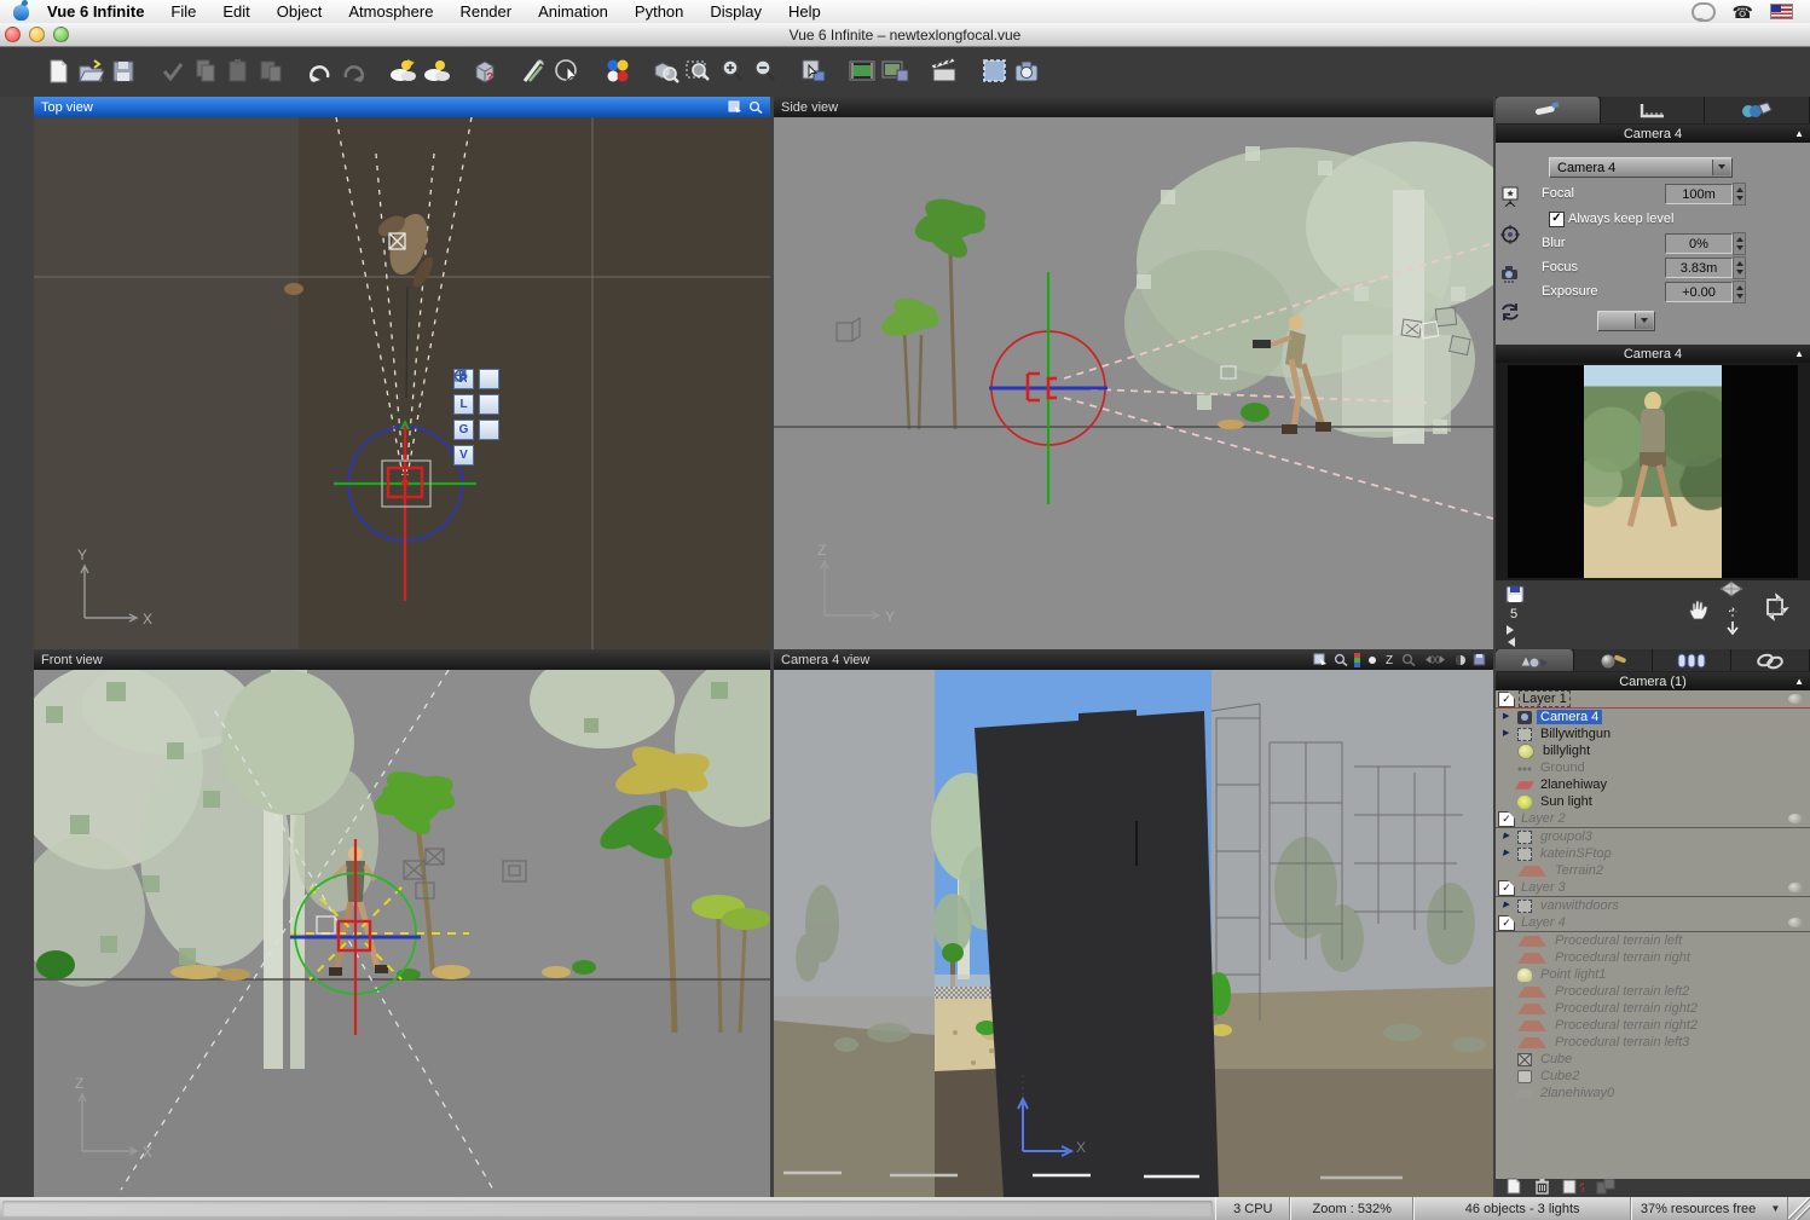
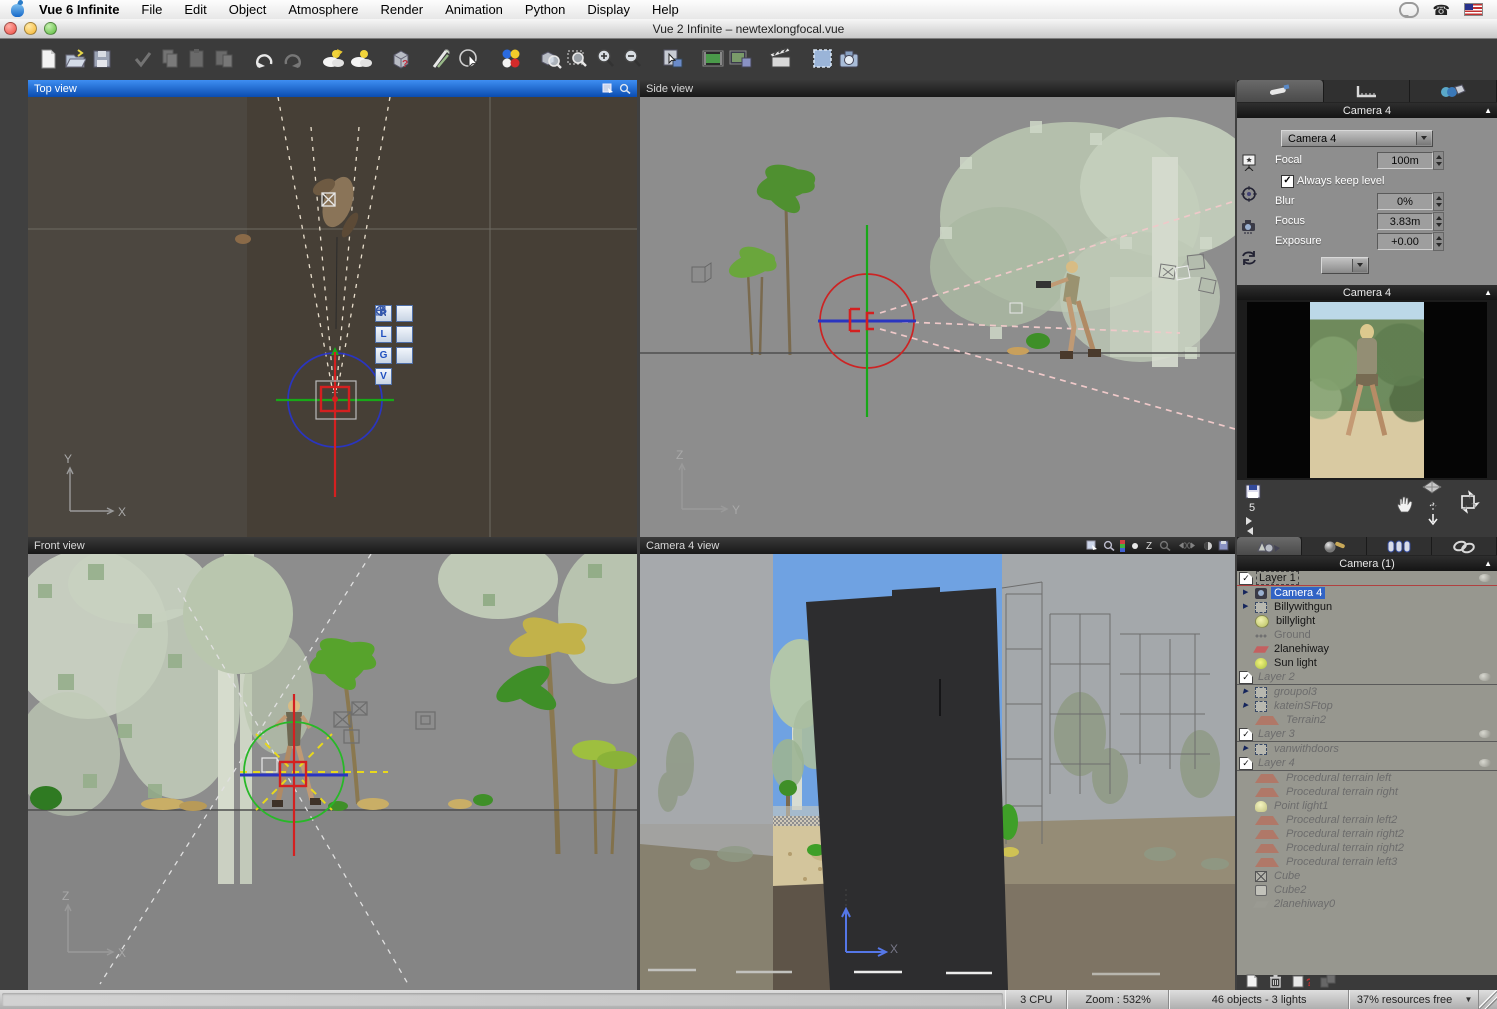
  Vue 6 Infinite
  File
  Edit
  Object
  Atmosphere
  Render
  Animation
  Python
  Display
  Help
  ☎
- Vue 6 Infinite – newtexlongfocal.vue
+ Vue 2 Infinite – newtexlongfocal.vue
  ?
  Top view
  L
  G
  V
  Y
  X
  Side view
  Z
  Y
  Front view
  Z
  X
  Camera 4 view
  Z
  00
  X
  Camera 4
  ▲
  Camera 4
  Focal
  100m
  ✓
  Always keep level
  Blur
  0%
  Focus
  3.83m
  Exposure
  +0.00
  Camera 4
  ▲
  5
  Camera (1)
  ▲
  ✓
  Layer 1
  Camera 4
  Billywithgun
  billylight
  Ground
  2lanehiway
  Sun light
  ✓
  Layer 2
  groupol3
  kateinSFtop
  Terrain2
  ✓
  Layer 3
  vanwithdoors
  ✓
  Layer 4
  Procedural terrain left
  Procedural terrain right
  Point light1
  Procedural terrain left2
  Procedural terrain right2
  Procedural terrain right2
  Procedural terrain left3
  Cube
  Cube2
  2lanehiway0
  ?
  3 CPU
  Zoom : 532%
  46 objects - 3 lights
  37% resources free
  ▼
